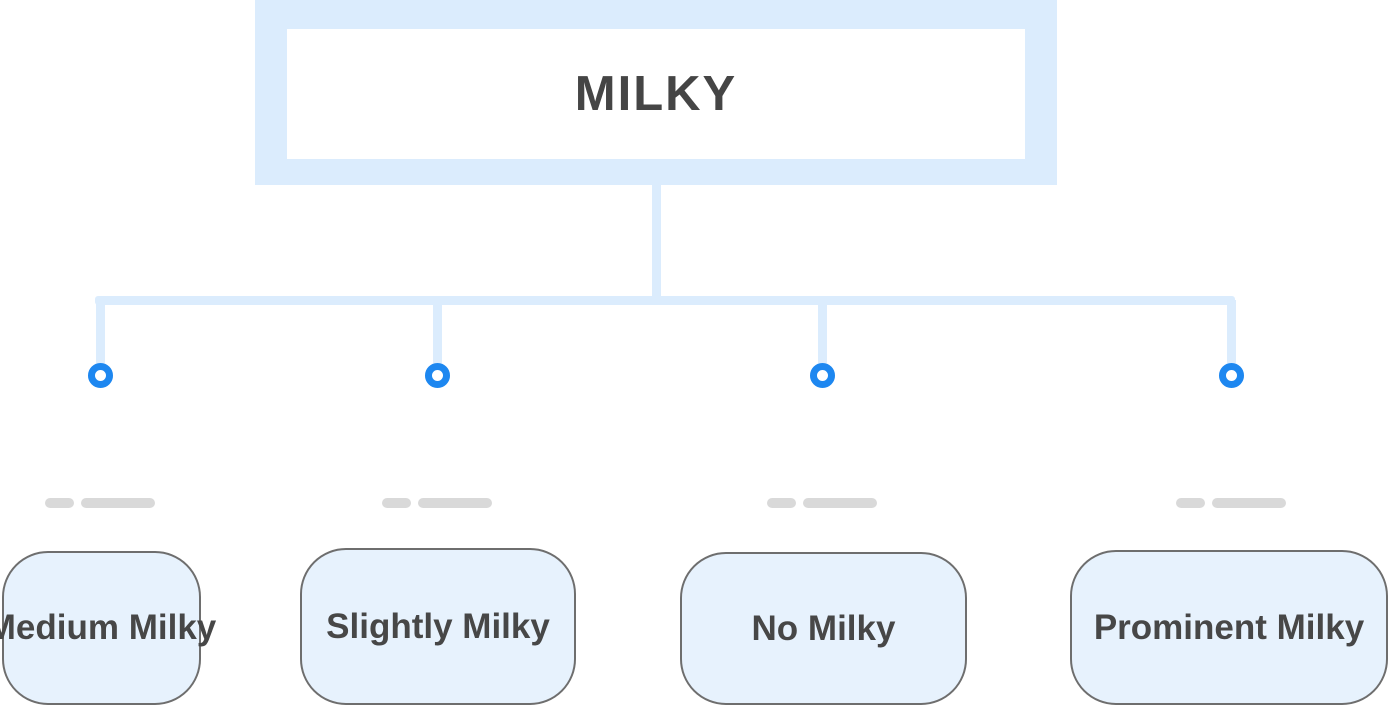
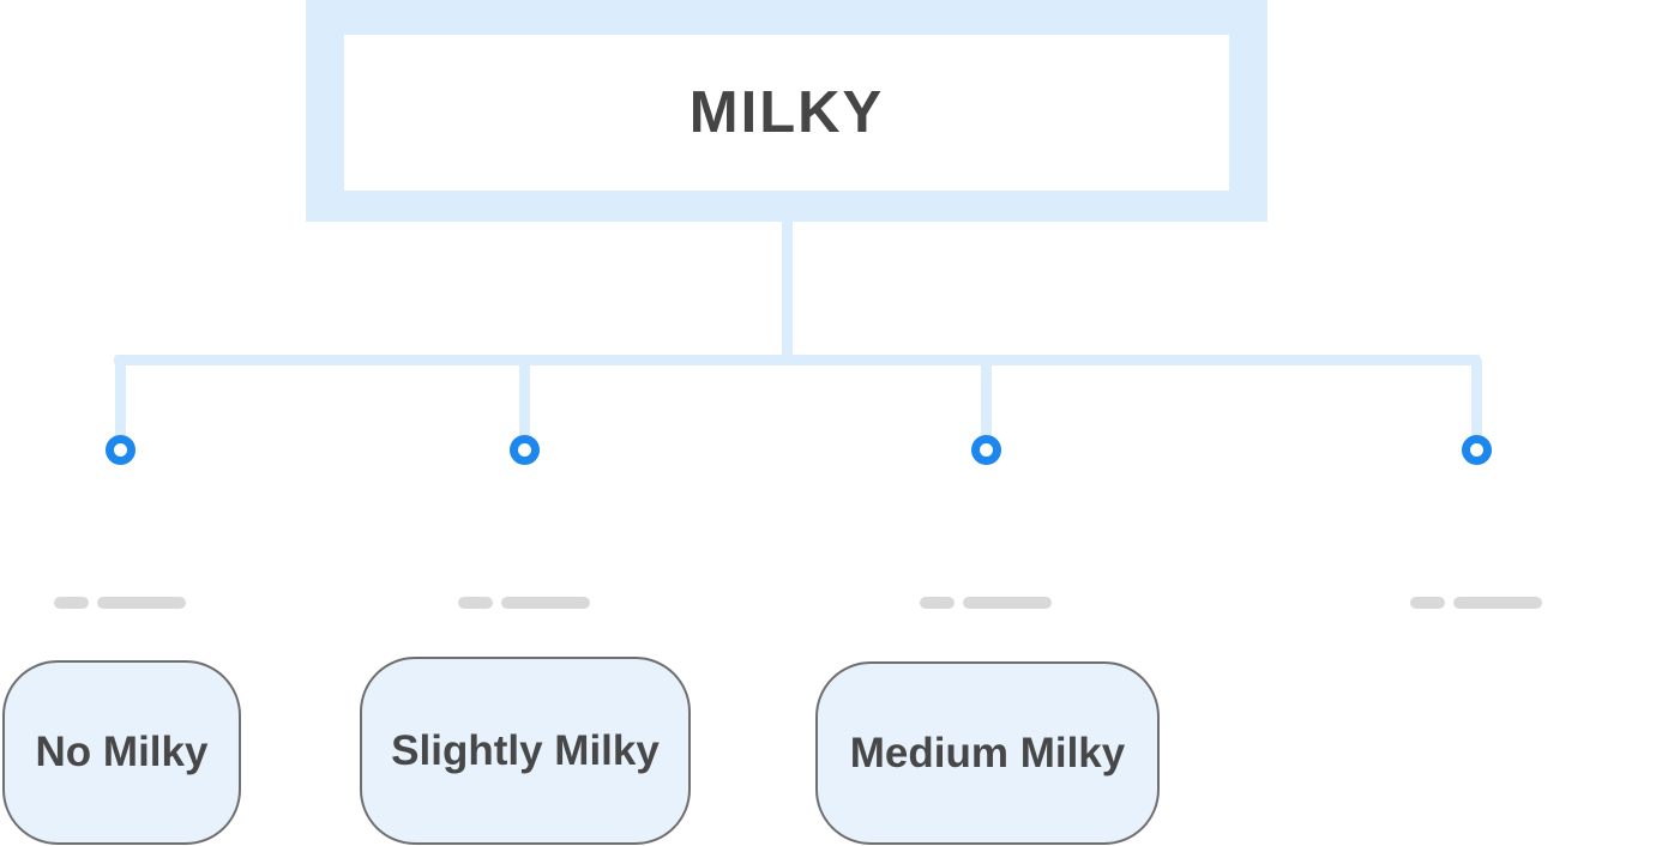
  MILKY
- Medium Milky
+ No Milky
  Slightly Milky
- No Milky
+ Medium Milky
- Prominent Milky
